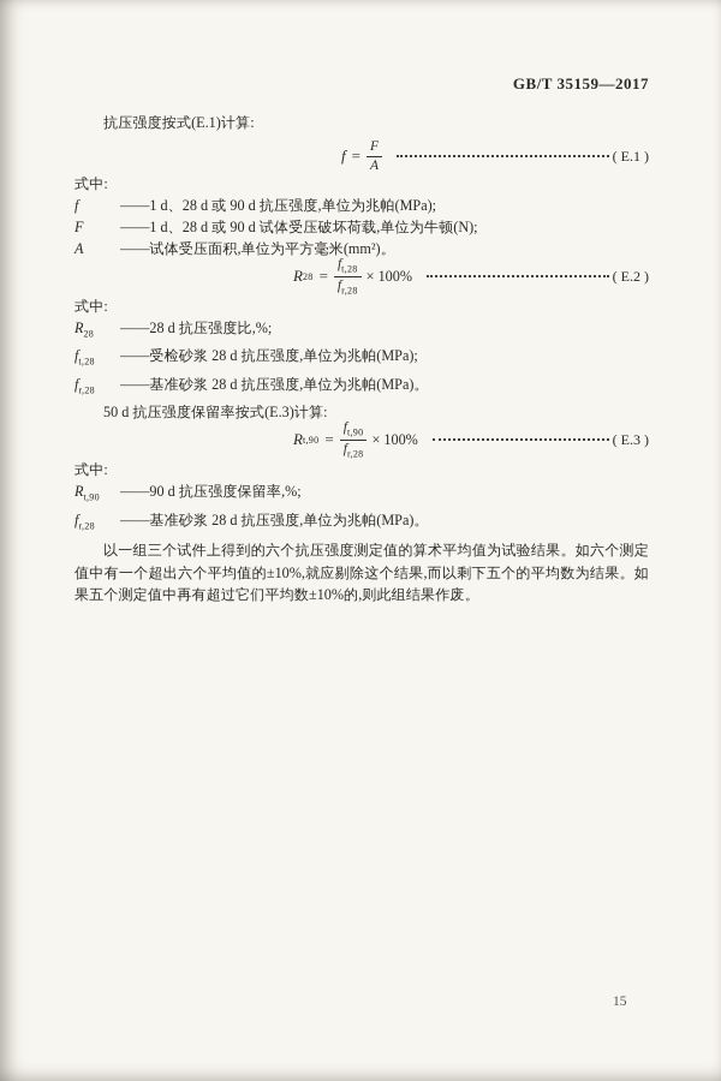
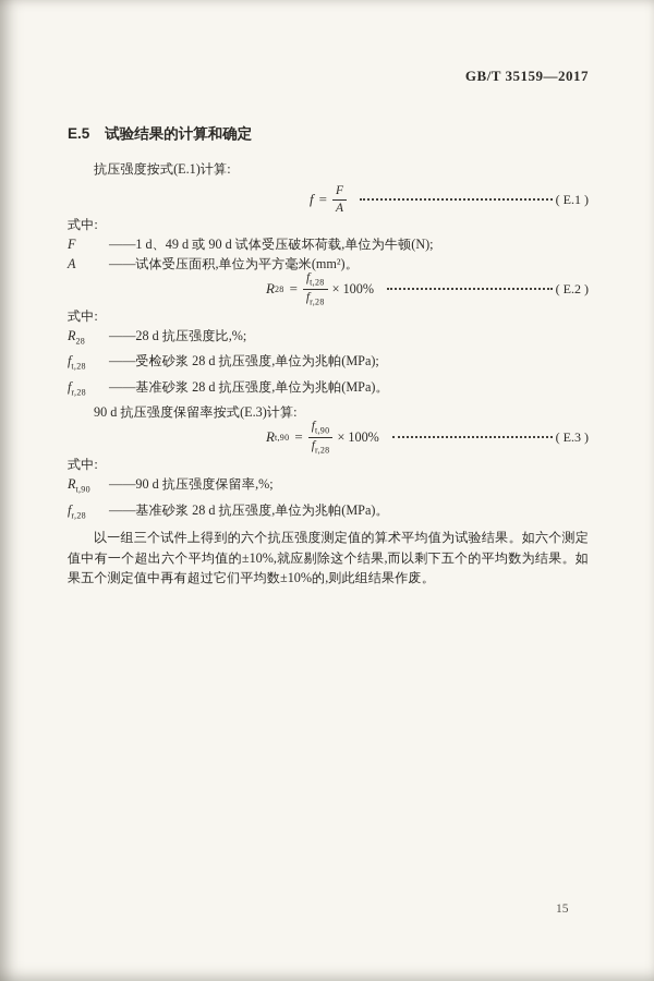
  GB/T 35159—2017
+ E.5 试验结果的计算和确定
  抗压强度按式(E.1)计算:
  f
  =
  F
  A
  ( E.1 )
  式中:
- f ——1 d、28 d 或 90 d 抗压强度,单位为兆帕(MPa);
- F ——1 d、28 d 或 90 d 试体受压破坏荷载,单位为牛顿(N);
+ F ——1 d、49 d 或 90 d 试体受压破坏荷载,单位为牛顿(N);
  A ——试体受压面积,单位为平方毫米(mm²)。
  R
  28
  =
  ft,28
  fr,28
  × 100%
  ( E.2 )
  式中:
  R28——28 d 抗压强度比,%;
  ft,28——受检砂浆 28 d 抗压强度,单位为兆帕(MPa);
  fr,28——基准砂浆 28 d 抗压强度,单位为兆帕(MPa)。
- 50 d 抗压强度保留率按式(E.3)计算:
+ 90 d 抗压强度保留率按式(E.3)计算:
  R
  t,90
  =
  ft,90
  fr,28
  × 100%
  ( E.3 )
  式中:
  Rt,90——90 d 抗压强度保留率,%;
  fr,28——基准砂浆 28 d 抗压强度,单位为兆帕(MPa)。
  以一组三个试件上得到的六个抗压强度测定值的算术平均值为试验结果。如六个测定值中有一个超出六个平均值的±10%,就应剔除这个结果,而以剩下五个的平均数为结果。如果五个测定值中再有超过它们平均数±10%的,则此组结果作废。
  15
